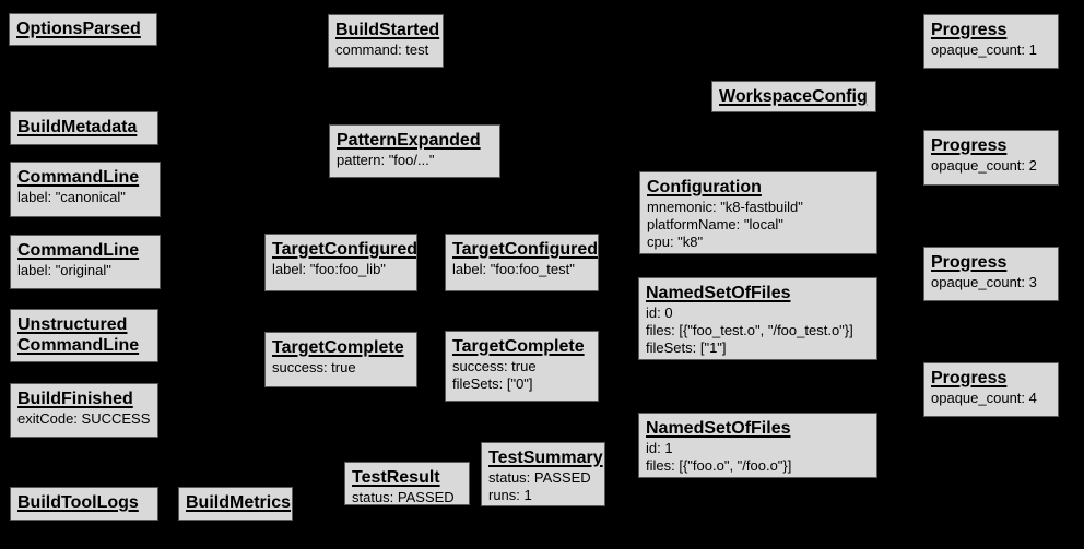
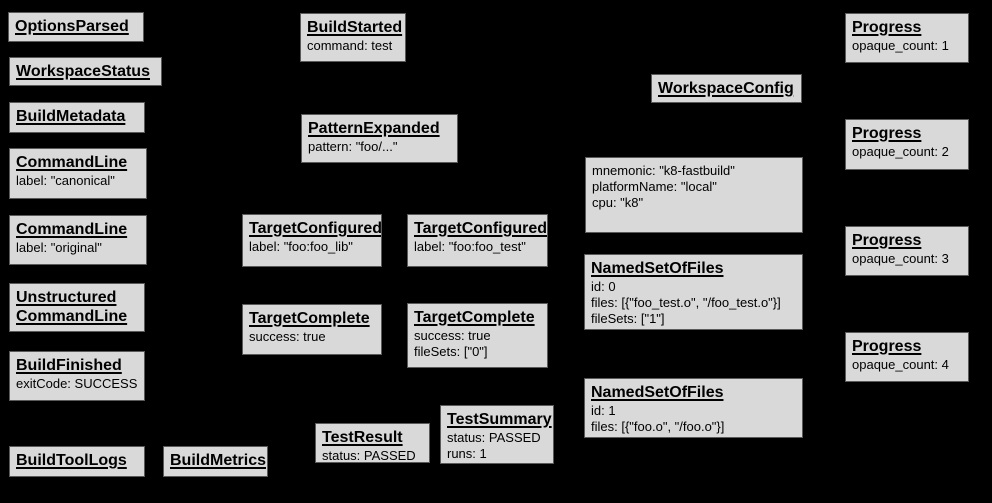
  OptionsParsed
+ WorkspaceStatus
  BuildMetadata
  CommandLine
  label: "canonical"
  CommandLine
  label: "original"
  Unstructured
  CommandLine
  BuildFinished
  exitCode: SUCCESS
  BuildToolLogs
  BuildMetrics
  BuildStarted
  command: test
  PatternExpanded
  pattern: "foo/..."
  TargetConfigured
  label: "foo:foo_lib"
  TargetConfigured
  label: "foo:foo_test"
  TargetComplete
  success: true
  TargetComplete
  success: true
  fileSets: ["0"]
  TestResult
  status: PASSED
  TestSummary
  status: PASSED
  runs: 1
  WorkspaceConfig
- Configuration
  mnemonic: "k8-fastbuild"
  platformName: "local"
  cpu: "k8"
  NamedSetOfFiles
  id: 0
  files: [{"foo_test.o", "/foo_test.o"}]
  fileSets: ["1"]
  NamedSetOfFiles
  id: 1
  files: [{"foo.o", "/foo.o"}]
  Progress
  opaque_count: 1
  Progress
  opaque_count: 2
  Progress
  opaque_count: 3
  Progress
  opaque_count: 4
